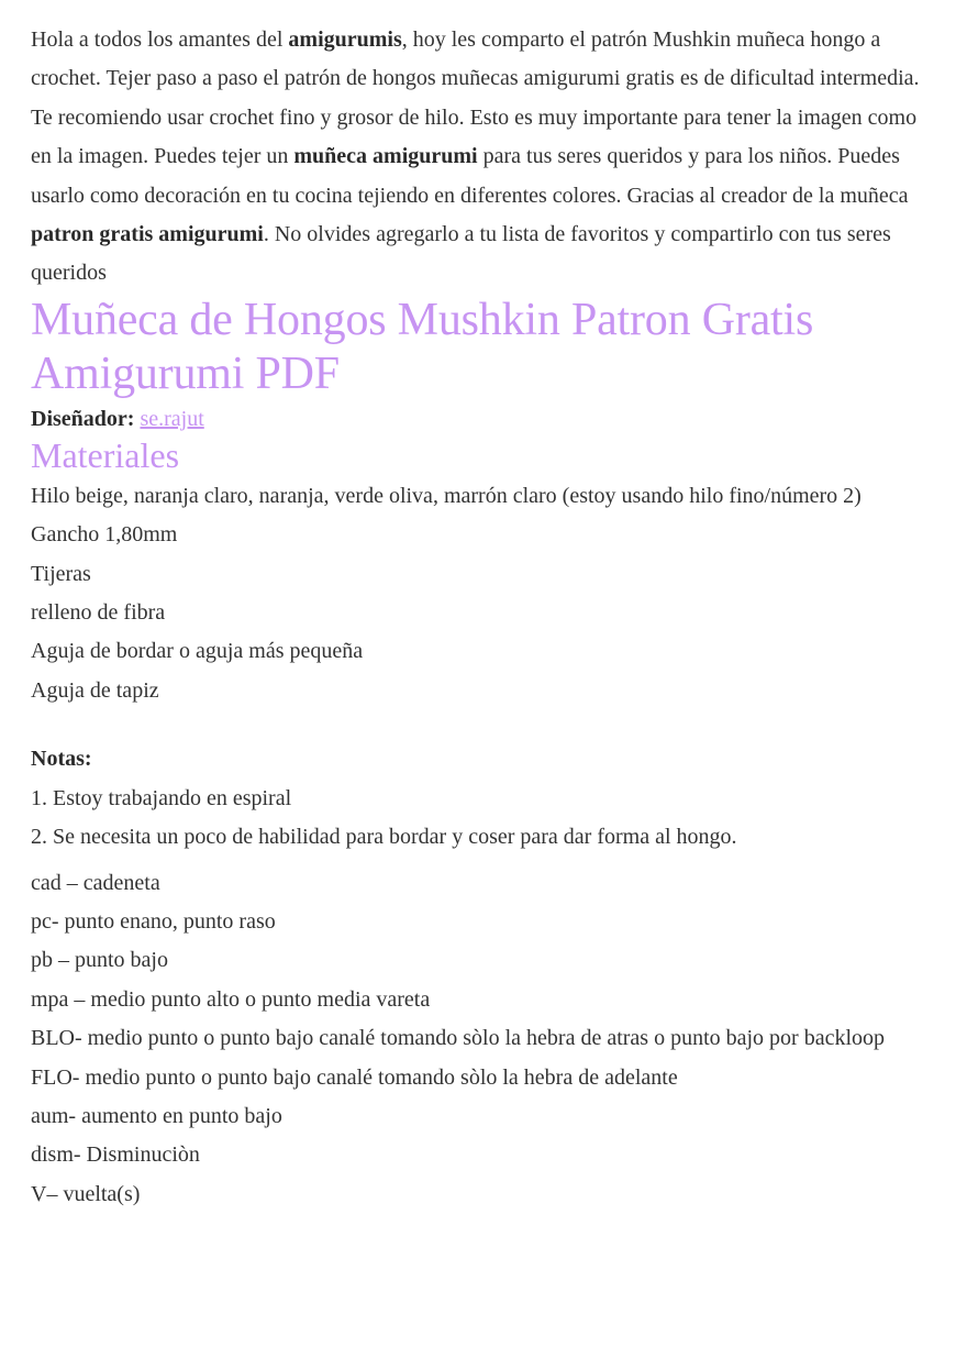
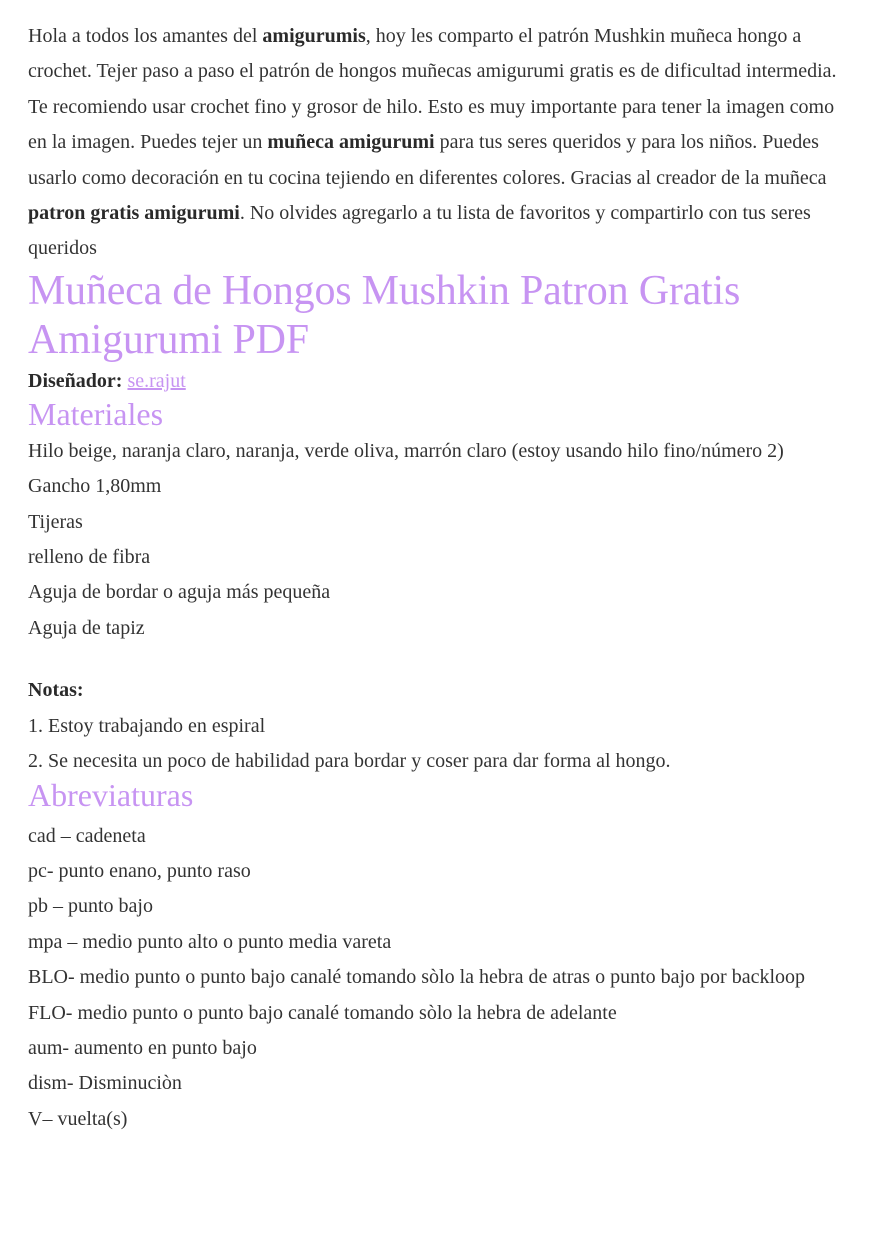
  Hola a todos los amantes del amigurumis, hoy les comparto el patrón Mushkin muñeca hongo a crochet. Tejer paso a paso el patrón de hongos muñecas amigurumi gratis es de dificultad intermedia. Te recomiendo usar crochet fino y grosor de hilo. Esto es muy importante para tener la imagen como en la imagen. Puedes tejer un muñeca amigurumi para tus seres queridos y para los niños. Puedes usarlo como decoración en tu cocina tejiendo en diferentes colores. Gracias al creador de la muñeca patron gratis amigurumi. No olvides agregarlo a tu lista de favoritos y compartirlo con tus seres queridos
  Muñeca de Hongos Mushkin Patron Gratis Amigurumi PDF
  Diseñador: se.rajut
  Materiales
  Hilo beige, naranja claro, naranja, verde oliva, marrón claro (estoy usando hilo fino/número 2)
  Gancho 1,80mm
  Tijeras
  relleno de fibra
  Aguja de bordar o aguja más pequeña
  Aguja de tapiz
  Notas:
  1. Estoy trabajando en espiral
  2. Se necesita un poco de habilidad para bordar y coser para dar forma al hongo.
+ Abreviaturas
  cad – cadeneta
  pc- punto enano, punto raso
  pb – punto bajo
  mpa – medio punto alto o punto media vareta
  BLO- medio punto o punto bajo canalé tomando sòlo la hebra de atras o punto bajo por backloop
  FLO- medio punto o punto bajo canalé tomando sòlo la hebra de adelante
  aum- aumento en punto bajo
  dism- Disminuciòn
  V– vuelta(s)
